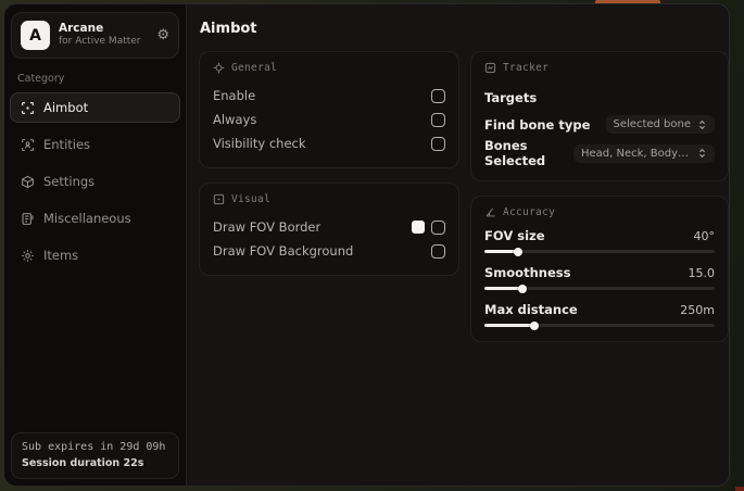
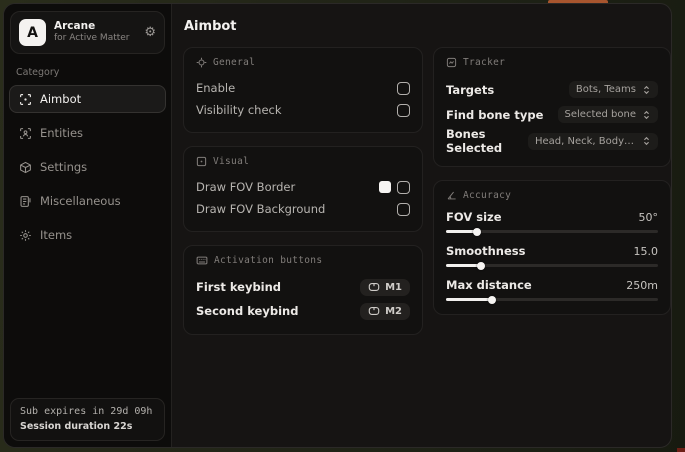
  A
  Arcane
  for Active Matter
  ⚙
  Category
  Aimbot
  Entities
  Settings
  Miscellaneous
  Items
  Sub expires in 29d 09h
  Session duration 22s
  Aimbot
  General
  Enable
- Always
  Visibility check
  Visual
  Draw FOV Border
  Draw FOV Background
+ Activation buttons
+ First keybind
+ M1
+ Second keybind
+ M2
  Tracker
  Targets
+ Bots, Teams
  Find bone type
  Selected bone
  Bones Selected
  Head, Neck, Body, P
  Accuracy
  FOV size
- 40°
+ 50°
  Smoothness
  15.0
  Max distance
  250m
